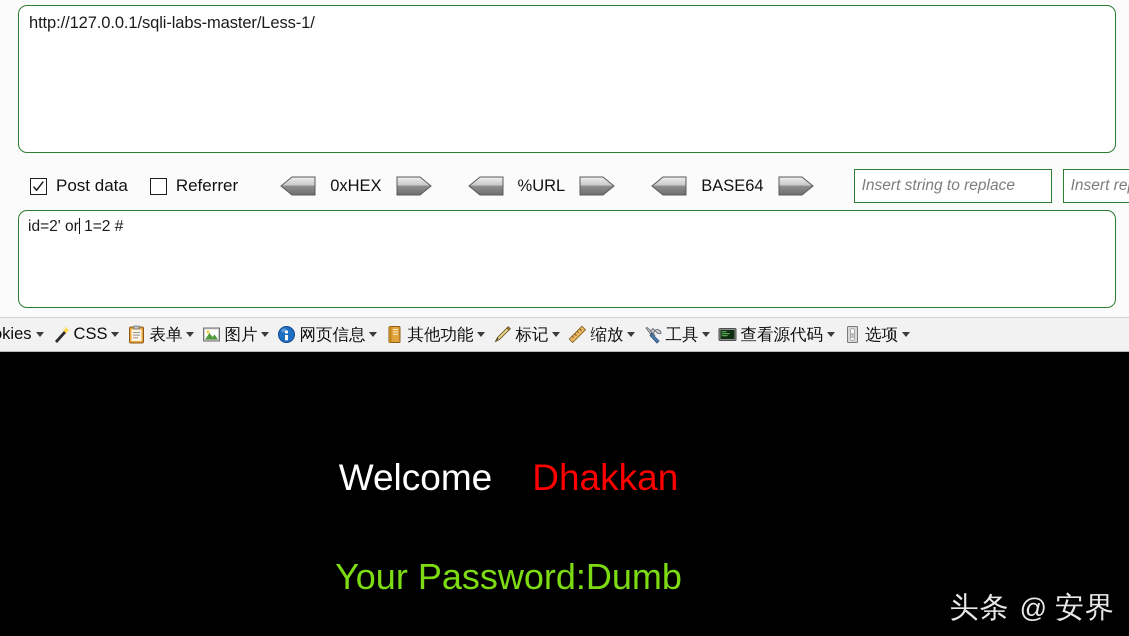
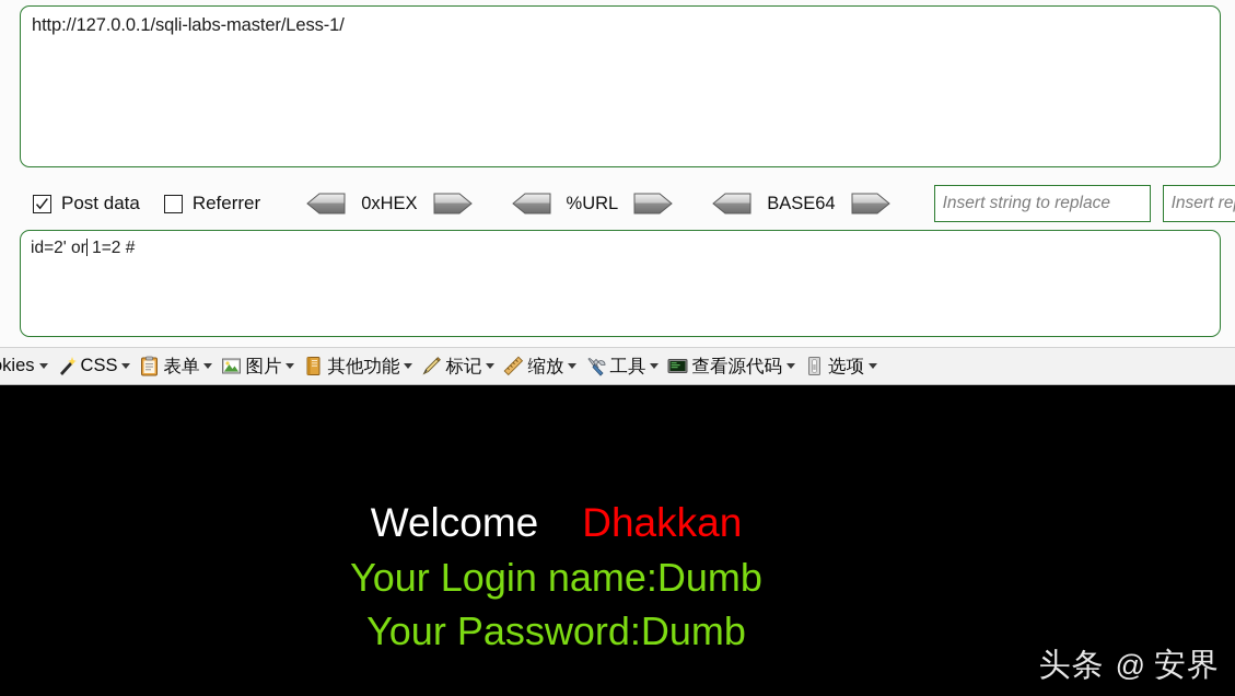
  http://127.0.0.1/sqli-labs-master/Less-1/
  Post data
  Referrer
  0xHEX
  %URL
  BASE64
  Insert string to replace
  Insert re
  id=2' or 1=2 #
  kies
  CSS
  表单
  图片
- 网页信息
  其他功能
  标记
  缩放
  工具
  查看源代码
  选项
  Welcome Dhakkan
+ Your Login name:Dumb
  Your Password:Dumb
  头条
  @
  安界
